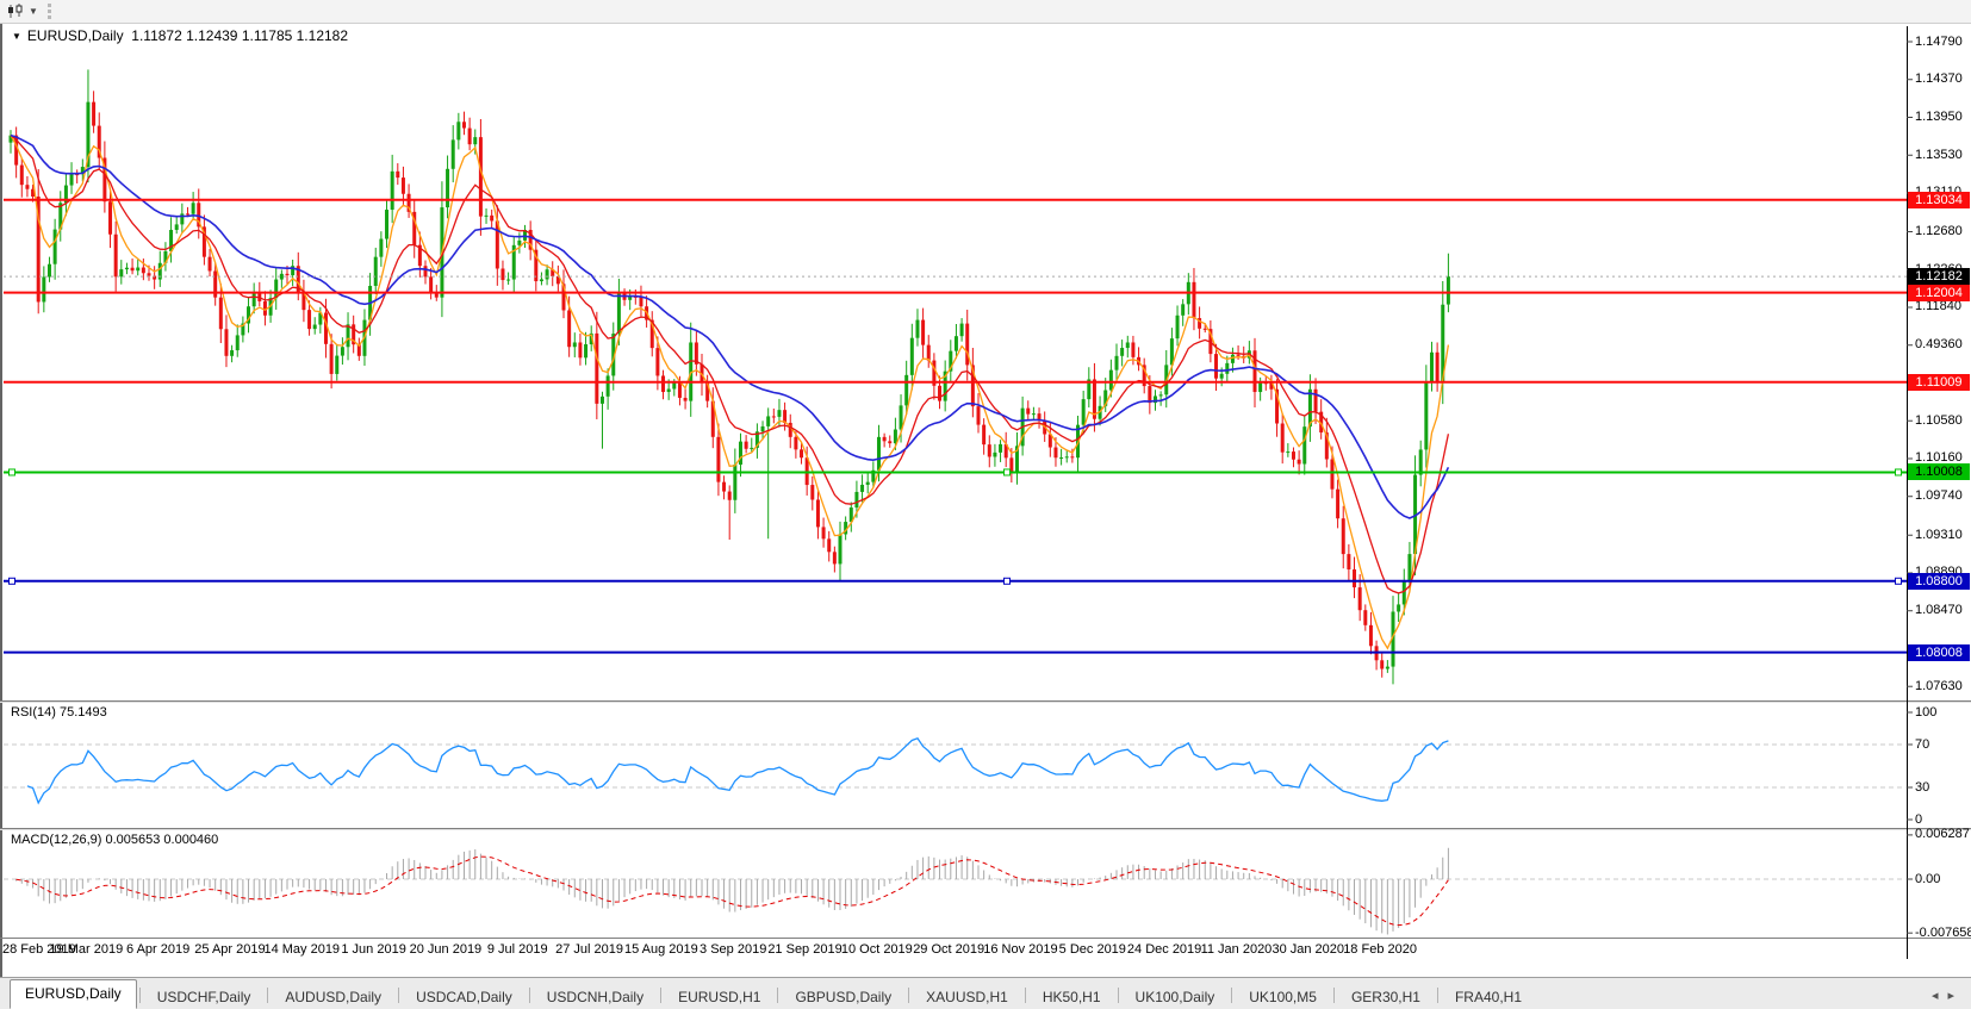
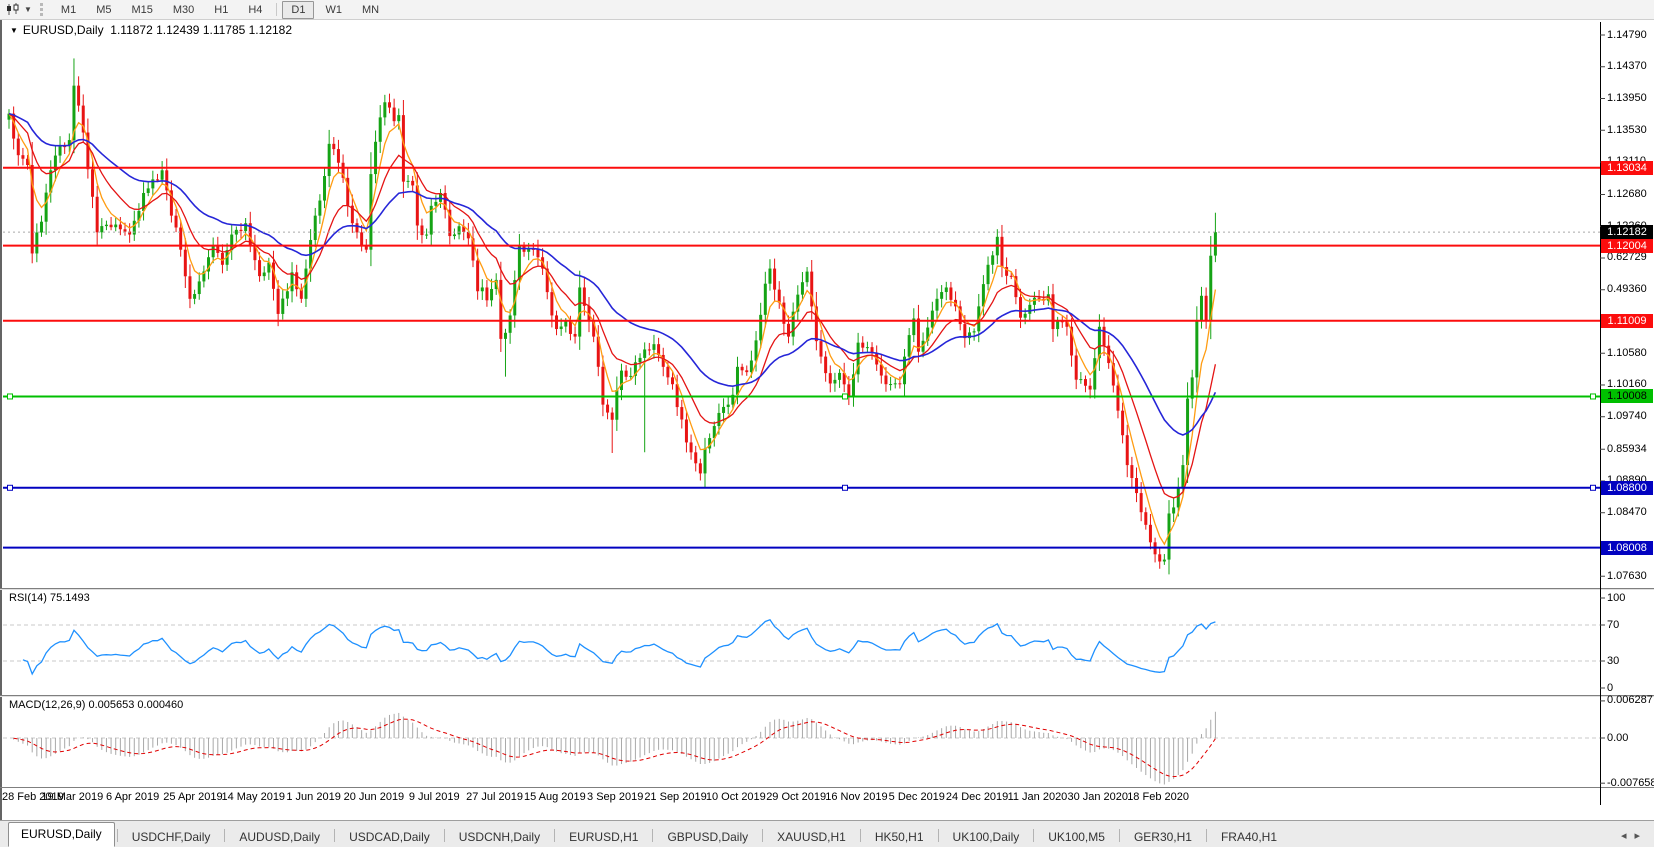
  ▼
+ M1
+ M5
+ M15
+ M30
+ H1
+ H4
+ D1
+ W1
+ MN
  1.14790
  1.14370
  1.13950
  1.13530
  1.12680
- 1.11840
+ 0.62729
  0.49360
  1.10580
  1.10160
  1.09740
- 1.09310
+ 0.85934
  1.08470
  1.07630
  100
  70
  30
  0
  0.006287
  0.00
  -0.007658
  1.13034
  1.12004
  1.11009
  1.10008
  1.08800
  1.08008
  1.12182
  28 Feb 2019
  19 Mar 2019
  6 Apr 2019
  25 Apr 2019
  14 May 2019
  1 Jun 2019
  20 Jun 2019
  9 Jul 2019
  27 Jul 2019
  15 Aug 2019
  3 Sep 2019
  21 Sep 2019
  10 Oct 2019
  29 Oct 2019
  16 Nov 2019
  5 Dec 2019
  24 Dec 2019
  11 Jan 2020
  30 Jan 2020
  18 Feb 2020
  ▼ EURUSD,Daily 1.11872 1.12439 1.11785 1.12182
  RSI(14) 75.1493
  MACD(12,26,9) 0.005653 0.000460
  EURUSD,Daily
  USDCHF,Daily
  AUDUSD,Daily
  USDCAD,Daily
  USDCNH,Daily
  EURUSD,H1
  GBPUSD,Daily
  XAUUSD,H1
  HK50,H1
  UK100,Daily
  UK100,M5
  GER30,H1
  FRA40,H1
  ◂
  ▸
